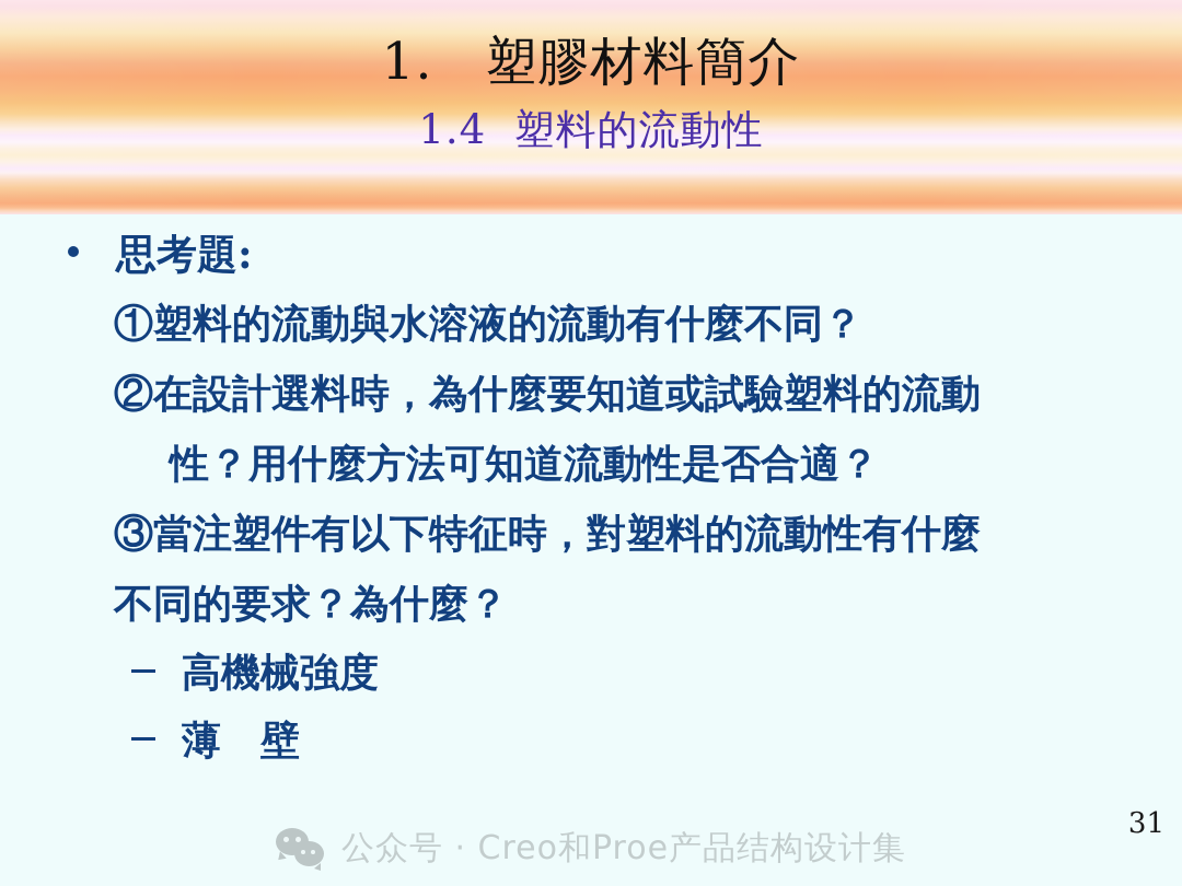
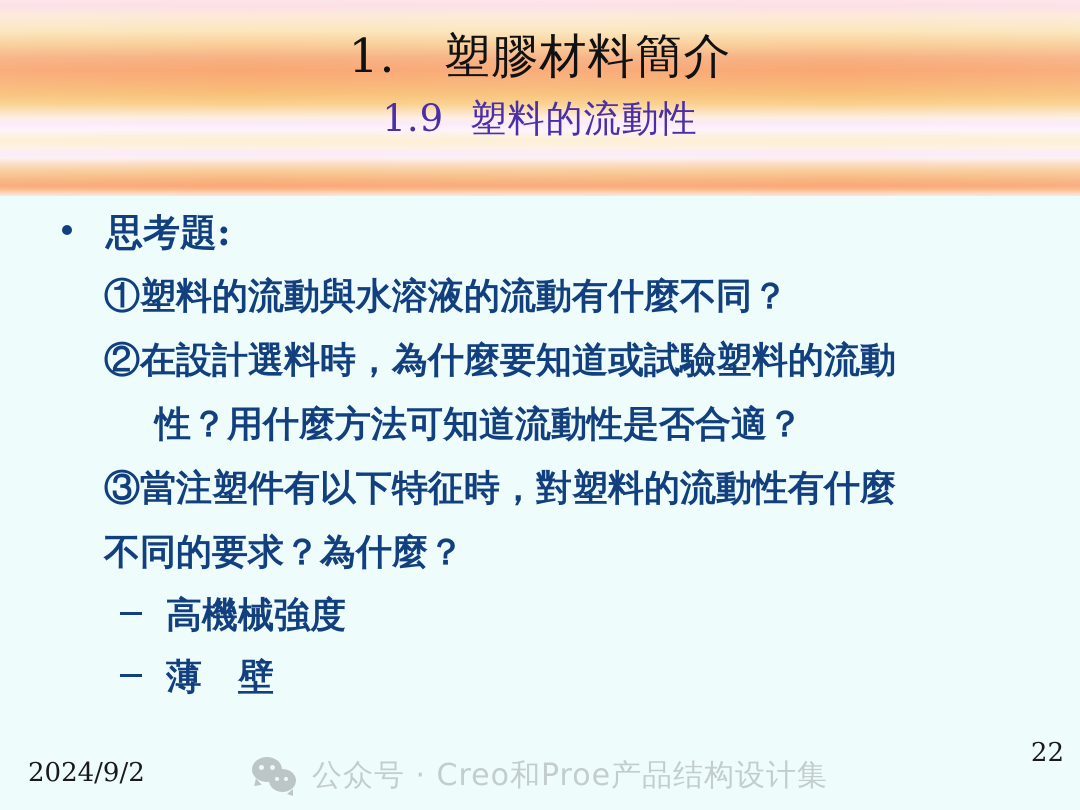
  1. 塑膠材料簡介
- 1.4 塑料的流動性
+ 1.9 塑料的流動性
  思考題:
  ①塑料的流動與水溶液的流動有什麼不同？
  ②在設計選料時，為什麼要知道或試驗塑料的流動
  性？用什麼方法可知道流動性是否合適？
  ③當注塑件有以下特征時，對塑料的流動性有什麼
  不同的要求？為什麼？
  高機械強度
  薄 壁
+ 2024/9/2
  公众号 · Creo和Proe产品结构设计集
- 31
+ 22
